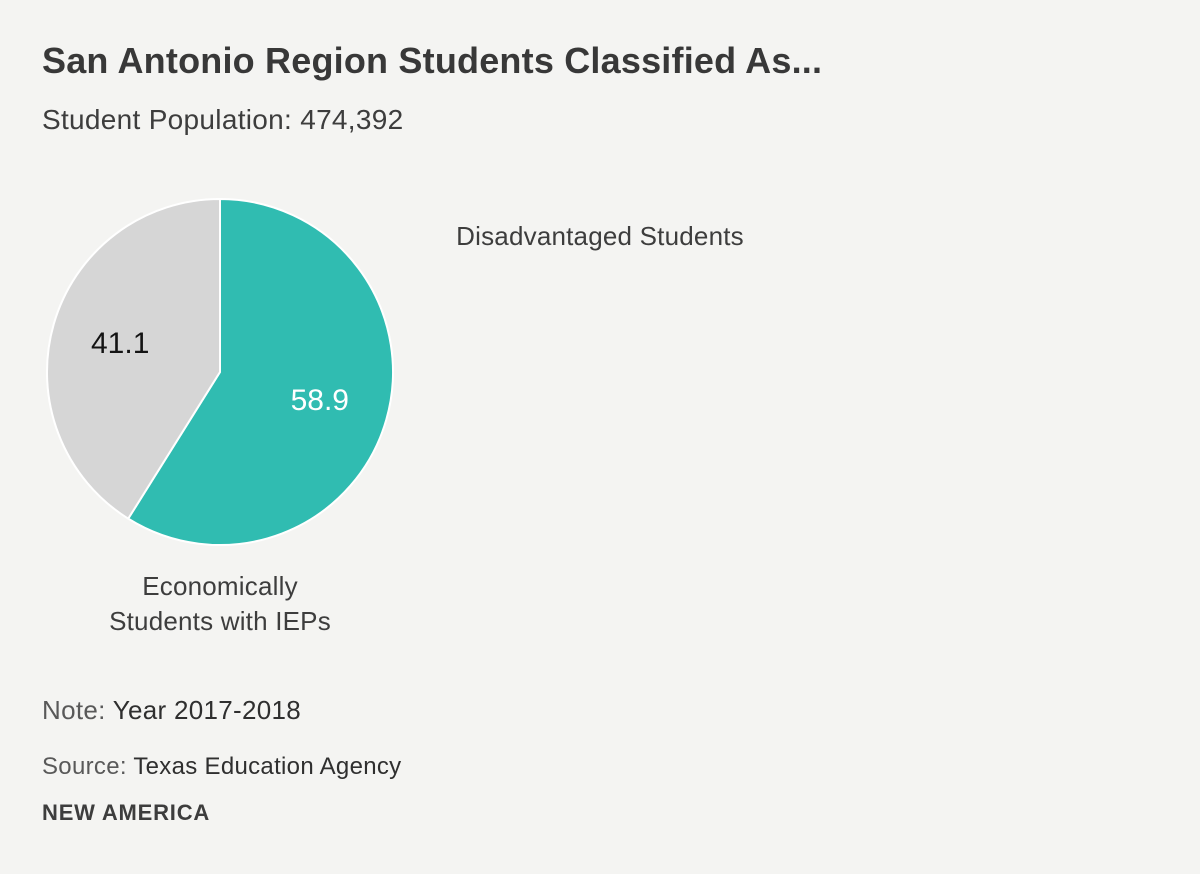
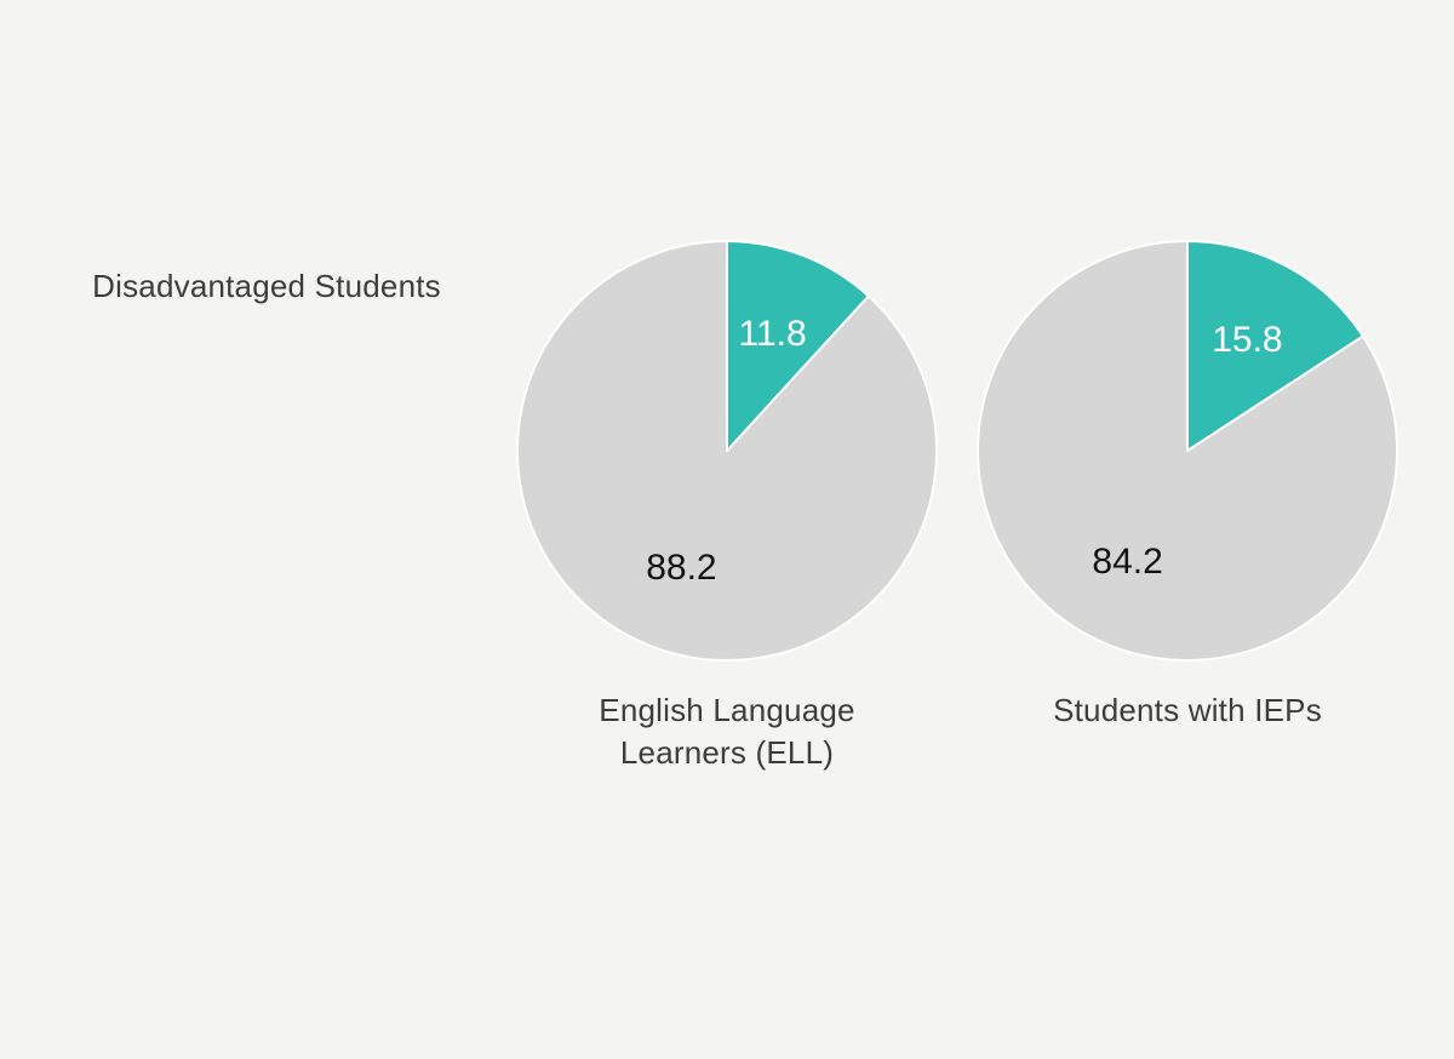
- San Antonio Region Students Classified As...
- Student Population: 474,392
- 58.9
- 41.1
- Economically
- Students with IEPs
+ Disadvantaged Students
+ 11.8
+ 88.2
+ English Language
+ Learners (ELL)
+ 15.8
+ 84.2
- Disadvantaged Students
+ Students with IEPs
- Note: Year 2017-2018
- Source: Texas Education Agency
- NEW AMERICA
